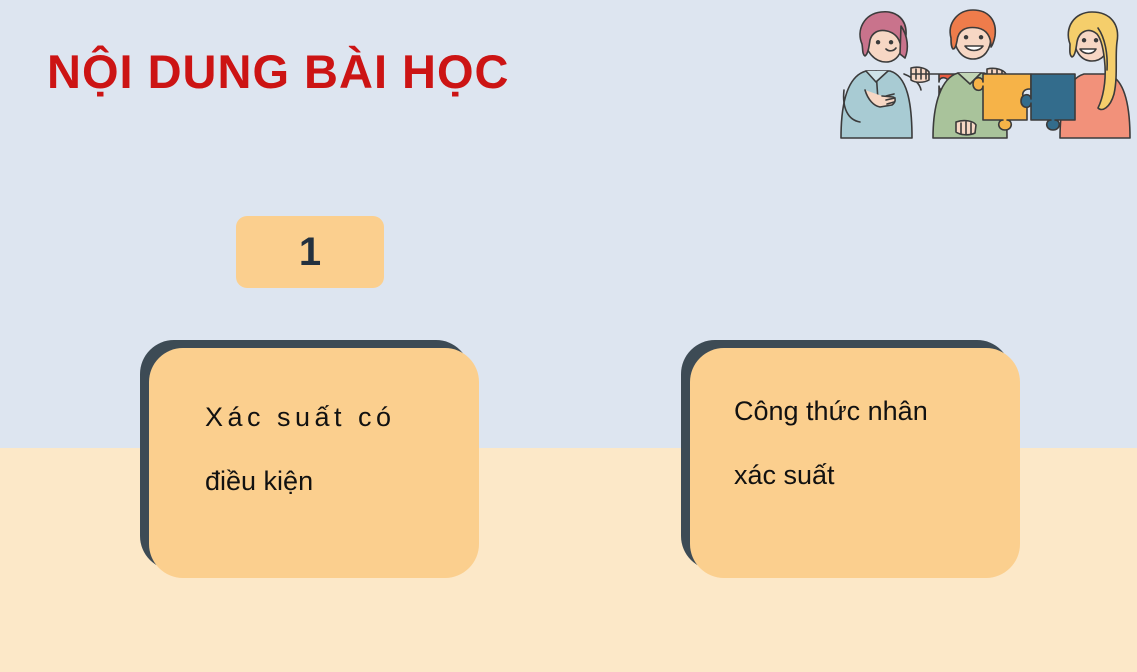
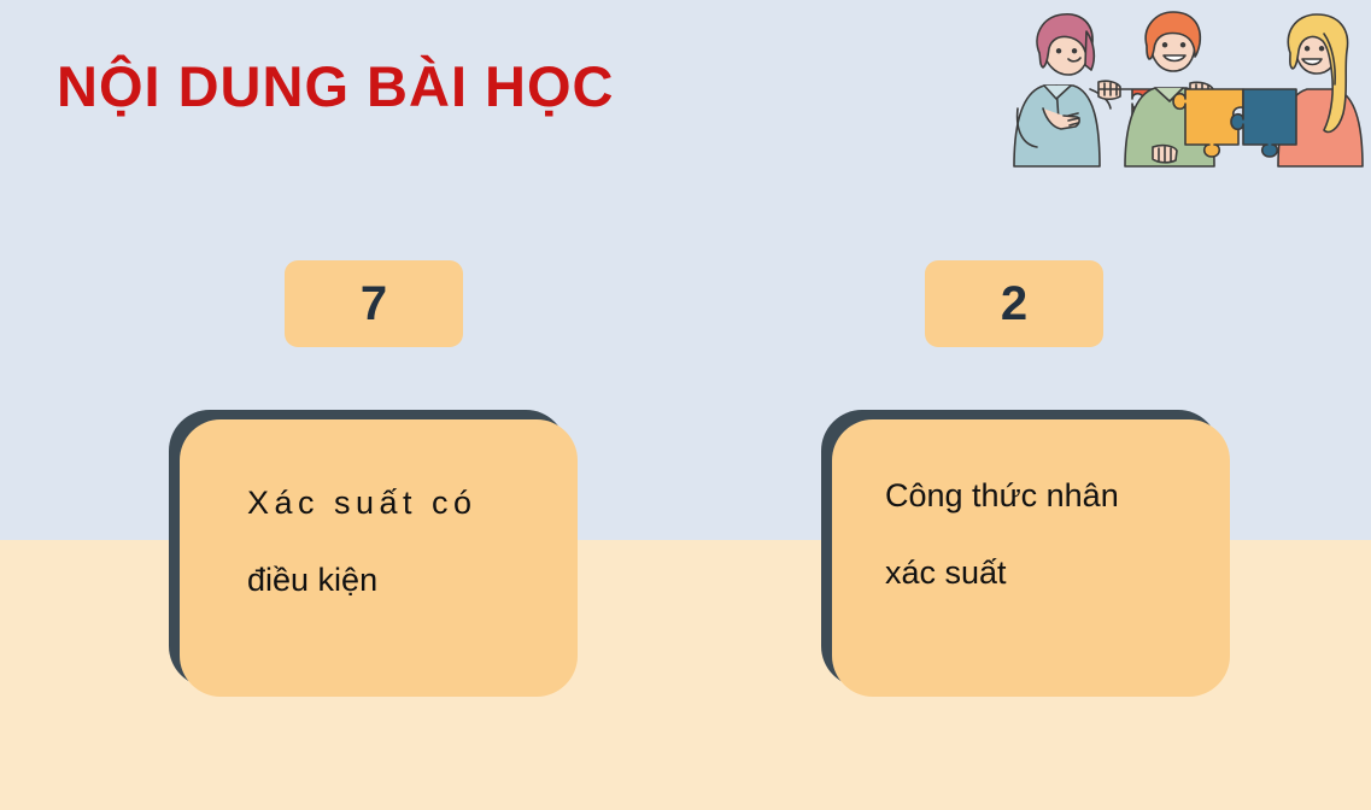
  NỘI DUNG BÀI HỌC
- 1
+ 7
+ 2
  Xác suất có
  điều kiện
  Công thức nhân
  xác suất
